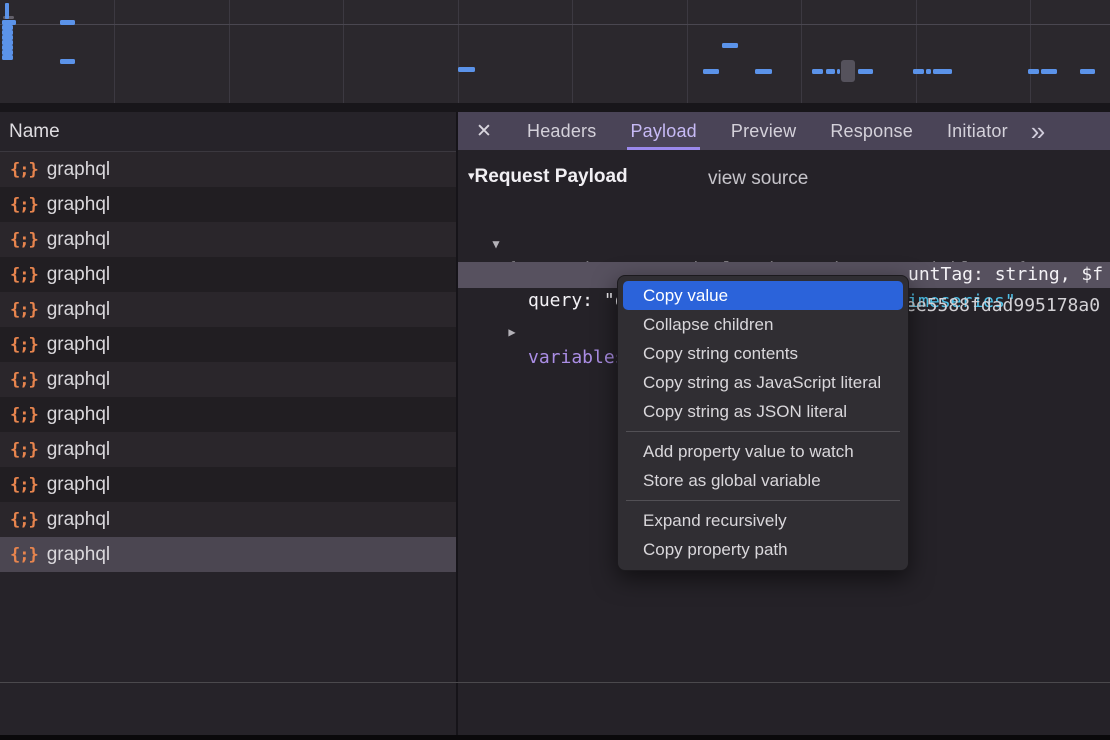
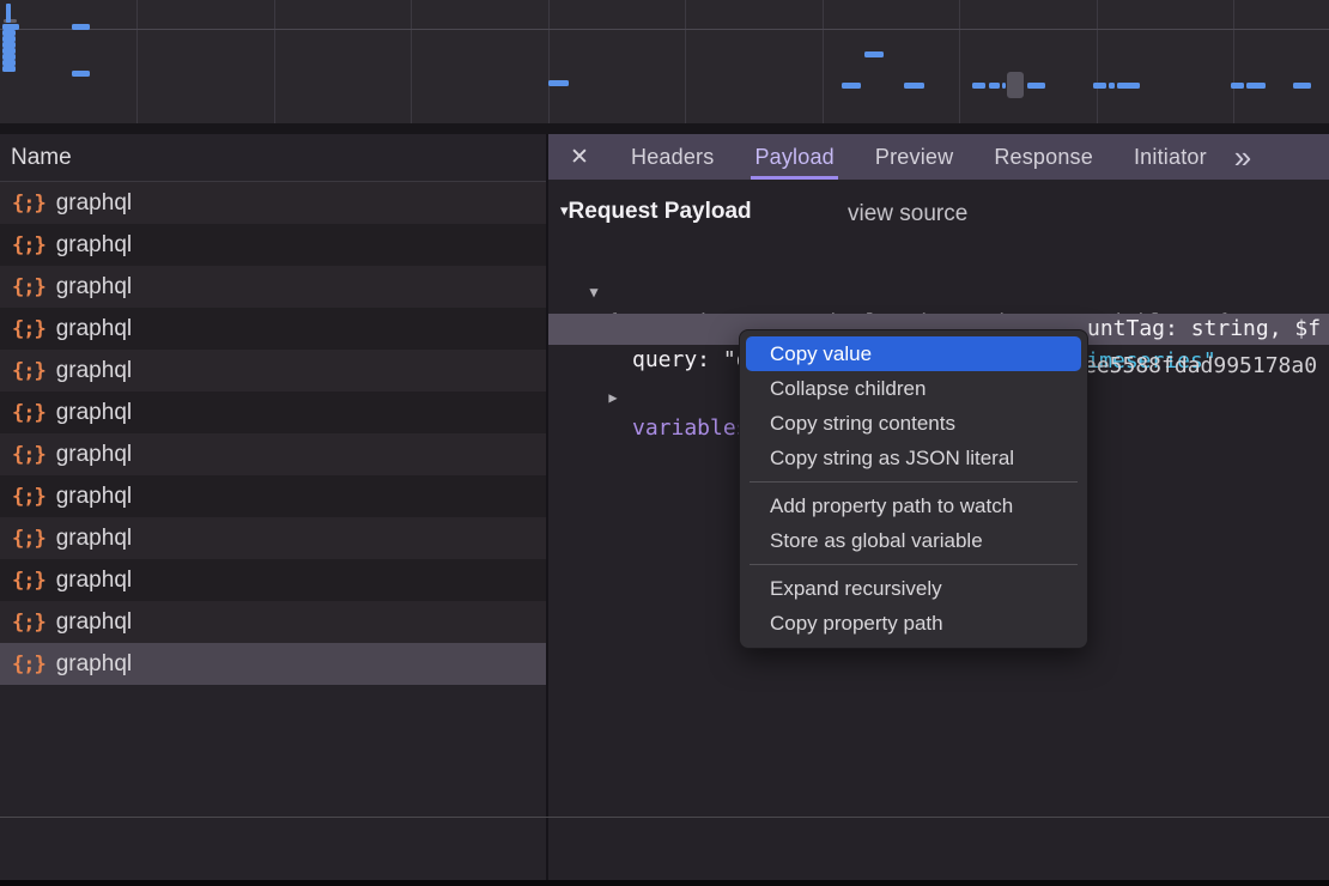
  Name
  {;}
  graphql
  {;}
  graphql
  {;}
  graphql
  {;}
  graphql
  {;}
  graphql
  {;}
  graphql
  {;}
  graphql
  {;}
  graphql
  {;}
  graphql
  {;}
  graphql
  {;}
  graphql
  {;}
  graphql
  ✕
  Headers
  Payload
  Preview
  Response
  Initiator
  »
  ▾Request Payload
  view source
  ▼
  query: "
  untTag: string, $f
  ▶
  variable
  ee5588fdad995178a0
  Copy value
  Collapse children
  Copy string contents
- Copy string as JavaScript literal
  Copy string as JSON literal
- Add property value to watch
+ Add property path to watch
  Store as global variable
  Expand recursively
  Copy property path
